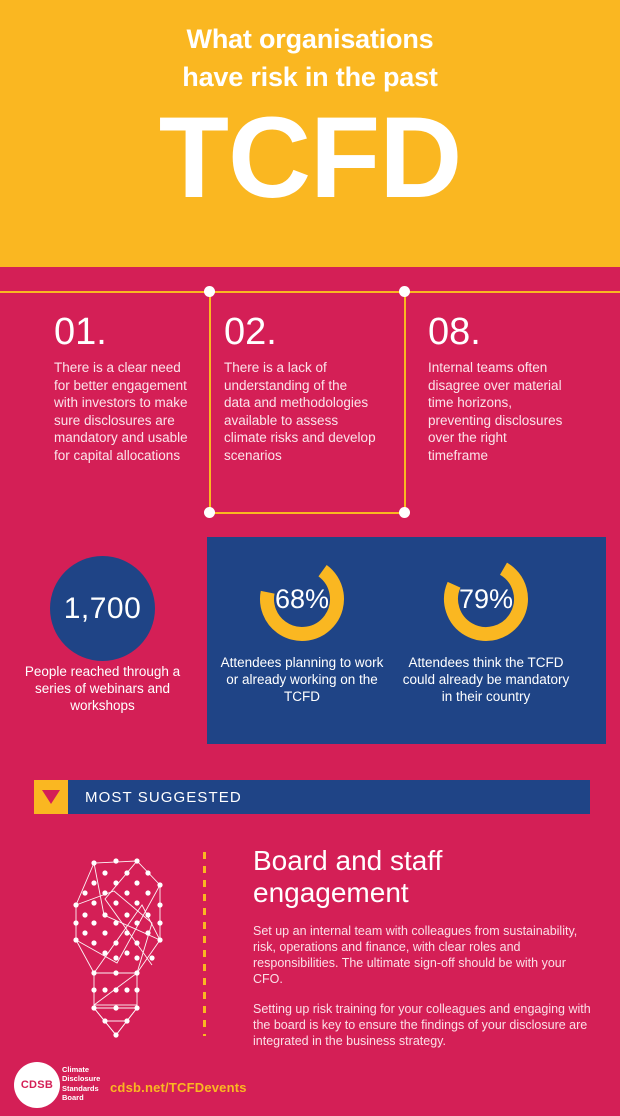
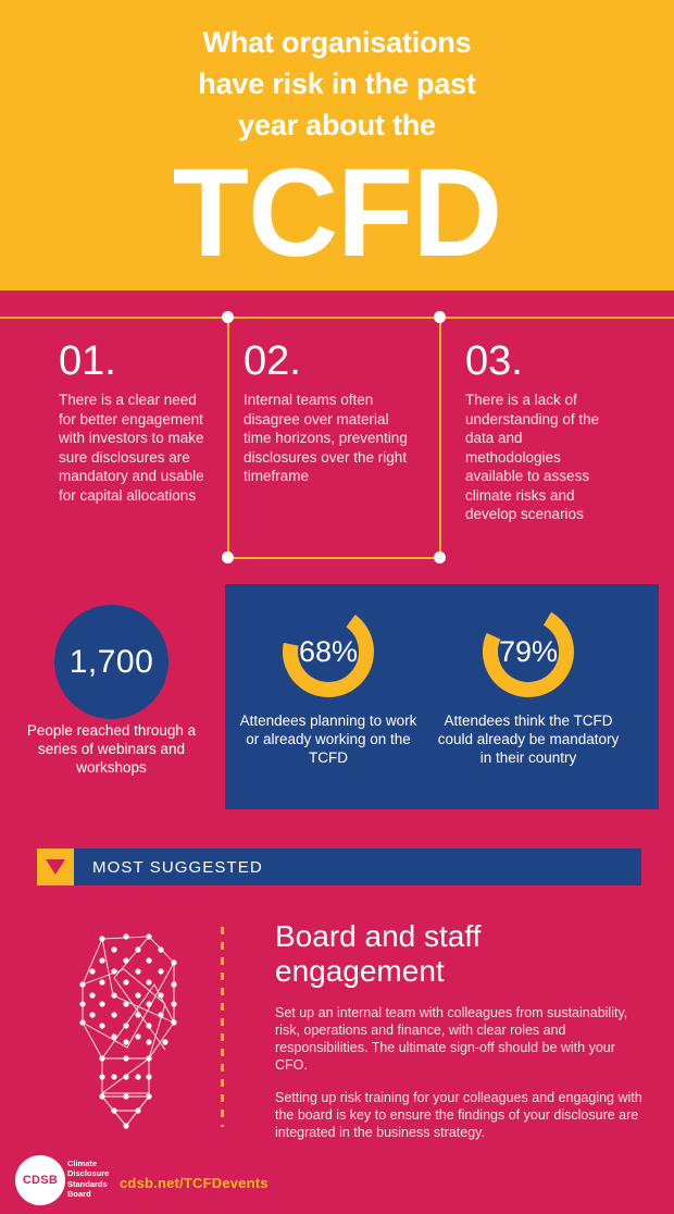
  What organisations
  have risk in the past
+ year about the
  TCFD
  01.
  There is a clear need for better engagement with investors to make sure disclosures are mandatory and usable for capital allocations
  02.
- There is a lack of understanding of the data and methodologies available to assess climate risks and develop scenarios
+ Internal teams often disagree over material time horizons, preventing disclosures over the right timeframe
- 08.
+ 03.
- Internal teams often disagree over material time horizons, preventing disclosures over the right timeframe
+ There is a lack of understanding of the data and methodologies available to assess climate risks and develop scenarios
  1,700
  People reached through a series of webinars and workshops
  68%
  Attendees planning to work or already working on the TCFD
  79%
  Attendees think the TCFD could already be mandatory in their country
  MOST SUGGESTED
  Board and staff
  engagement
  Set up an internal team with colleagues from sustainability, risk, operations and finance, with clear roles and responsibilities. The ultimate sign-off should be with your CFO.
  Setting up risk training for your colleagues and engaging with the board is key to ensure the findings of your disclosure are integrated in the business strategy.
  CDSB
  Climate Disclosure Standards Board
  cdsb.net/TCFDevents
